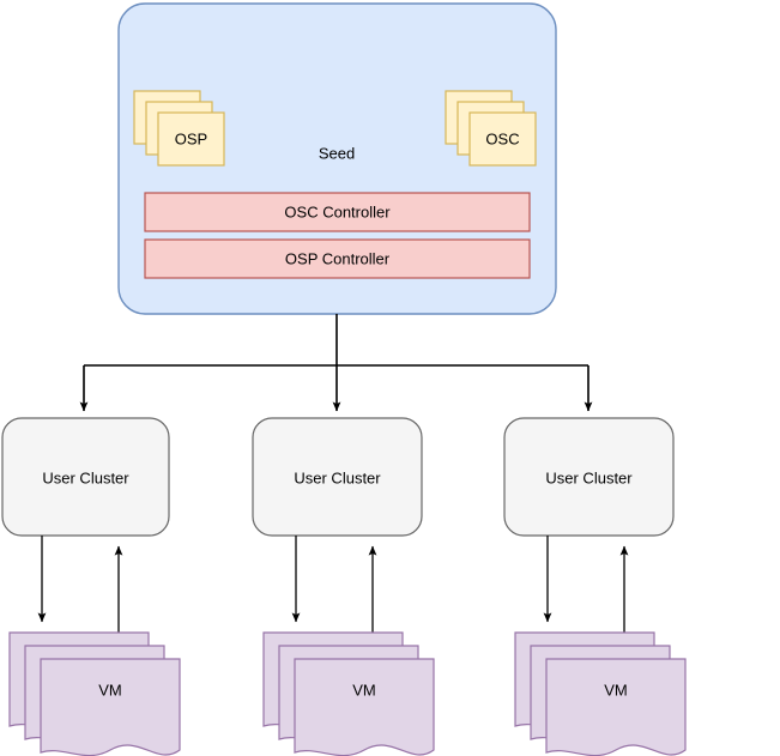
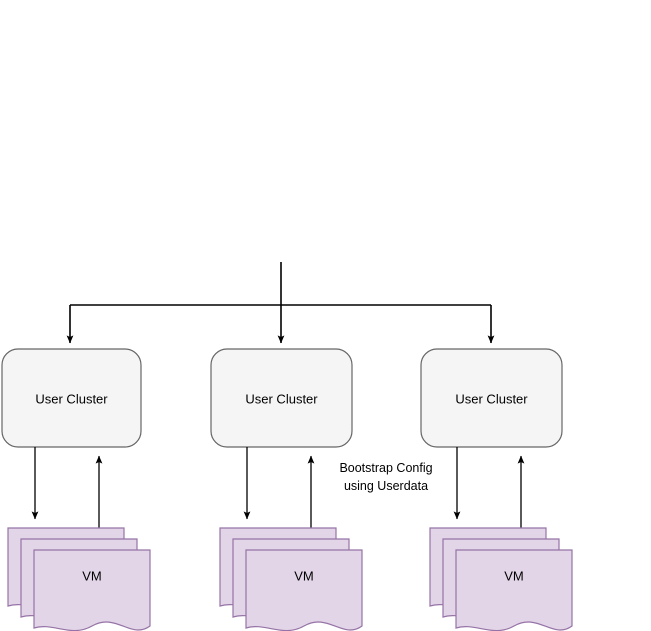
- OSP
- OSC
- Seed
- OSC Controller
- OSP Controller
  User Cluster
  User Cluster
  User Cluster
+ Bootstrap Config
+ using Userdata
  VM
  VM
  VM
